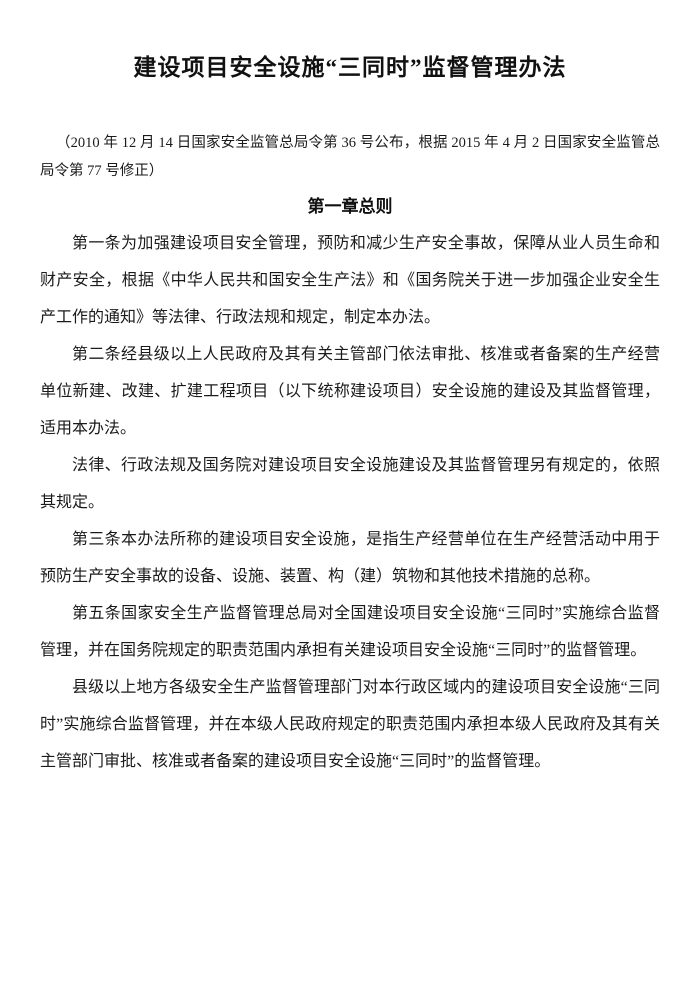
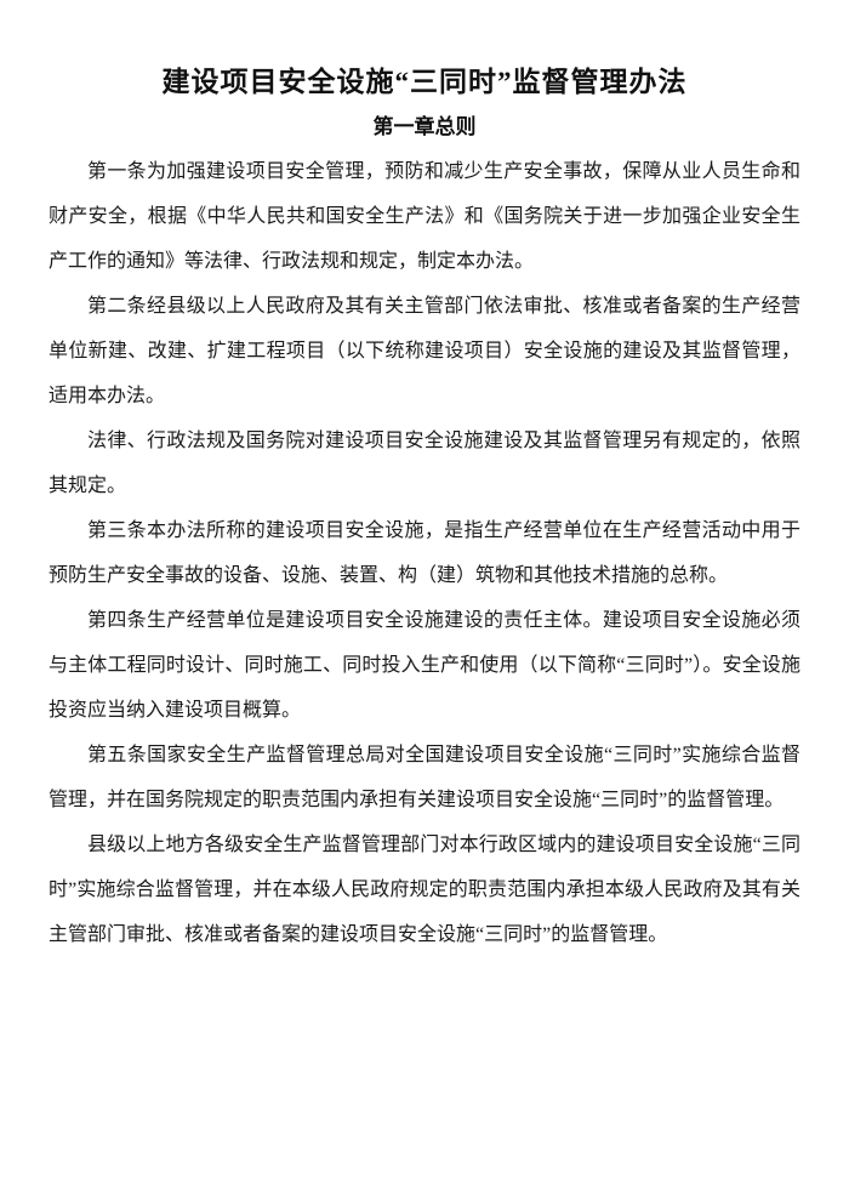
  建设项目安全设施“三同时”监督管理办法
- （2010 年 12 月 14 日国家安全监管总局令第 36 号公布，根据 2015 年 4 月 2 日国家安全监管总局令第 77 号修正）
  第一章总则
  第一条为加强建设项目安全管理，预防和减少生产安全事故，保障从业人员生命和财产安全，根据《中华人民共和国安全生产法》和《国务院关于进一步加强企业安全生产工作的通知》等法律、行政法规和规定，制定本办法。
  第二条经县级以上人民政府及其有关主管部门依法审批、核准或者备案的生产经营单位新建、改建、扩建工程项目（以下统称建设项目）安全设施的建设及其监督管理，适用本办法。
  法律、行政法规及国务院对建设项目安全设施建设及其监督管理另有规定的，依照其规定。
  第三条本办法所称的建设项目安全设施，是指生产经营单位在生产经营活动中用于预防生产安全事故的设备、设施、装置、构（建）筑物和其他技术措施的总称。
+ 第四条生产经营单位是建设项目安全设施建设的责任主体。建设项目安全设施必须与主体工程同时设计、同时施工、同时投入生产和使用（以下简称“三同时”）。安全设施投资应当纳入建设项目概算。
  第五条国家安全生产监督管理总局对全国建设项目安全设施“三同时”实施综合监督管理，并在国务院规定的职责范围内承担有关建设项目安全设施“三同时”的监督管理。
  县级以上地方各级安全生产监督管理部门对本行政区域内的建设项目安全设施“三同时”实施综合监督管理，并在本级人民政府规定的职责范围内承担本级人民政府及其有关主管部门审批、核准或者备案的建设项目安全设施“三同时”的监督管理。
